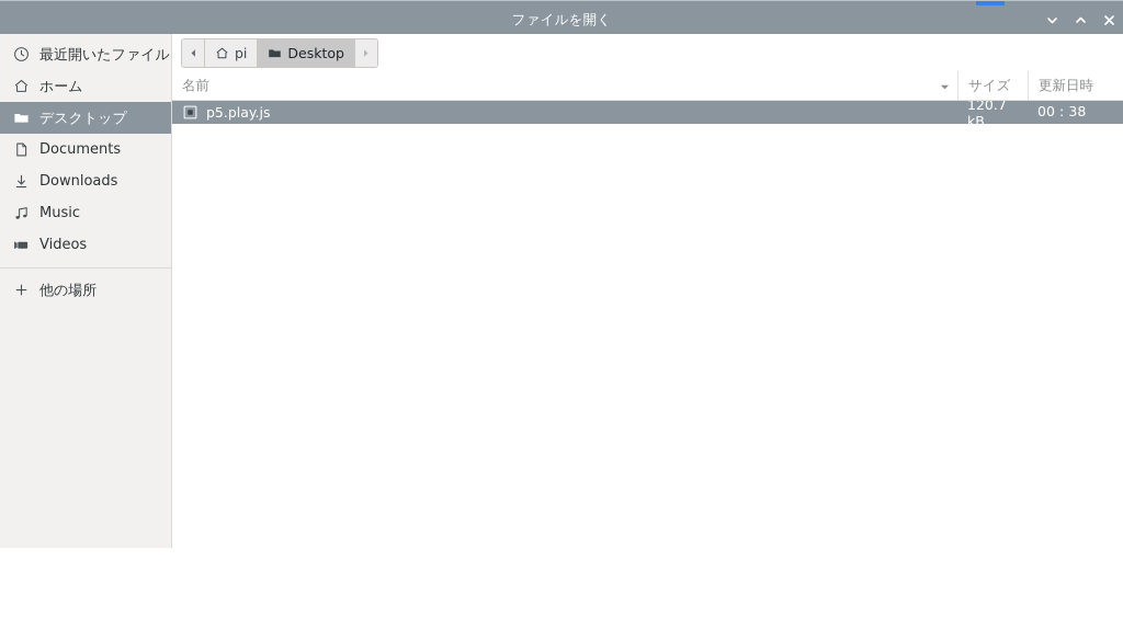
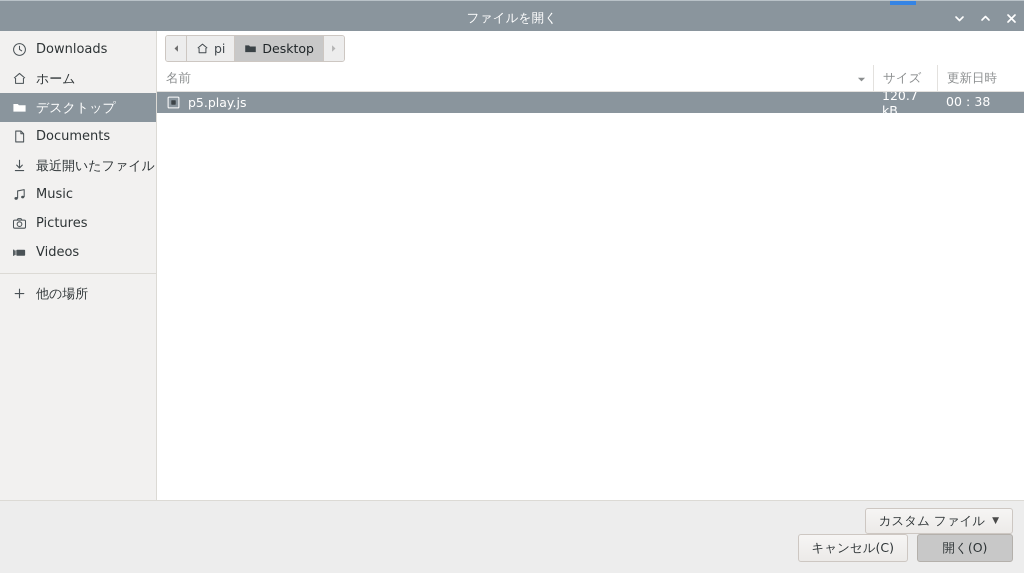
  ファイルを開く
- 最近開いたファイル
+ Downloads
  ホーム
  デスクトップ
  Documents
- Downloads
+ 最近開いたファイル
  Music
+ Pictures
  Videos
  他の場所
  pi
  Desktop
  名前
  サイズ
  更新日時
  p5.play.js
  120.7 kB
  00：38
+ カスタム ファイル
+ ▼
+ キャンセル(C)
+ 開く(O)
